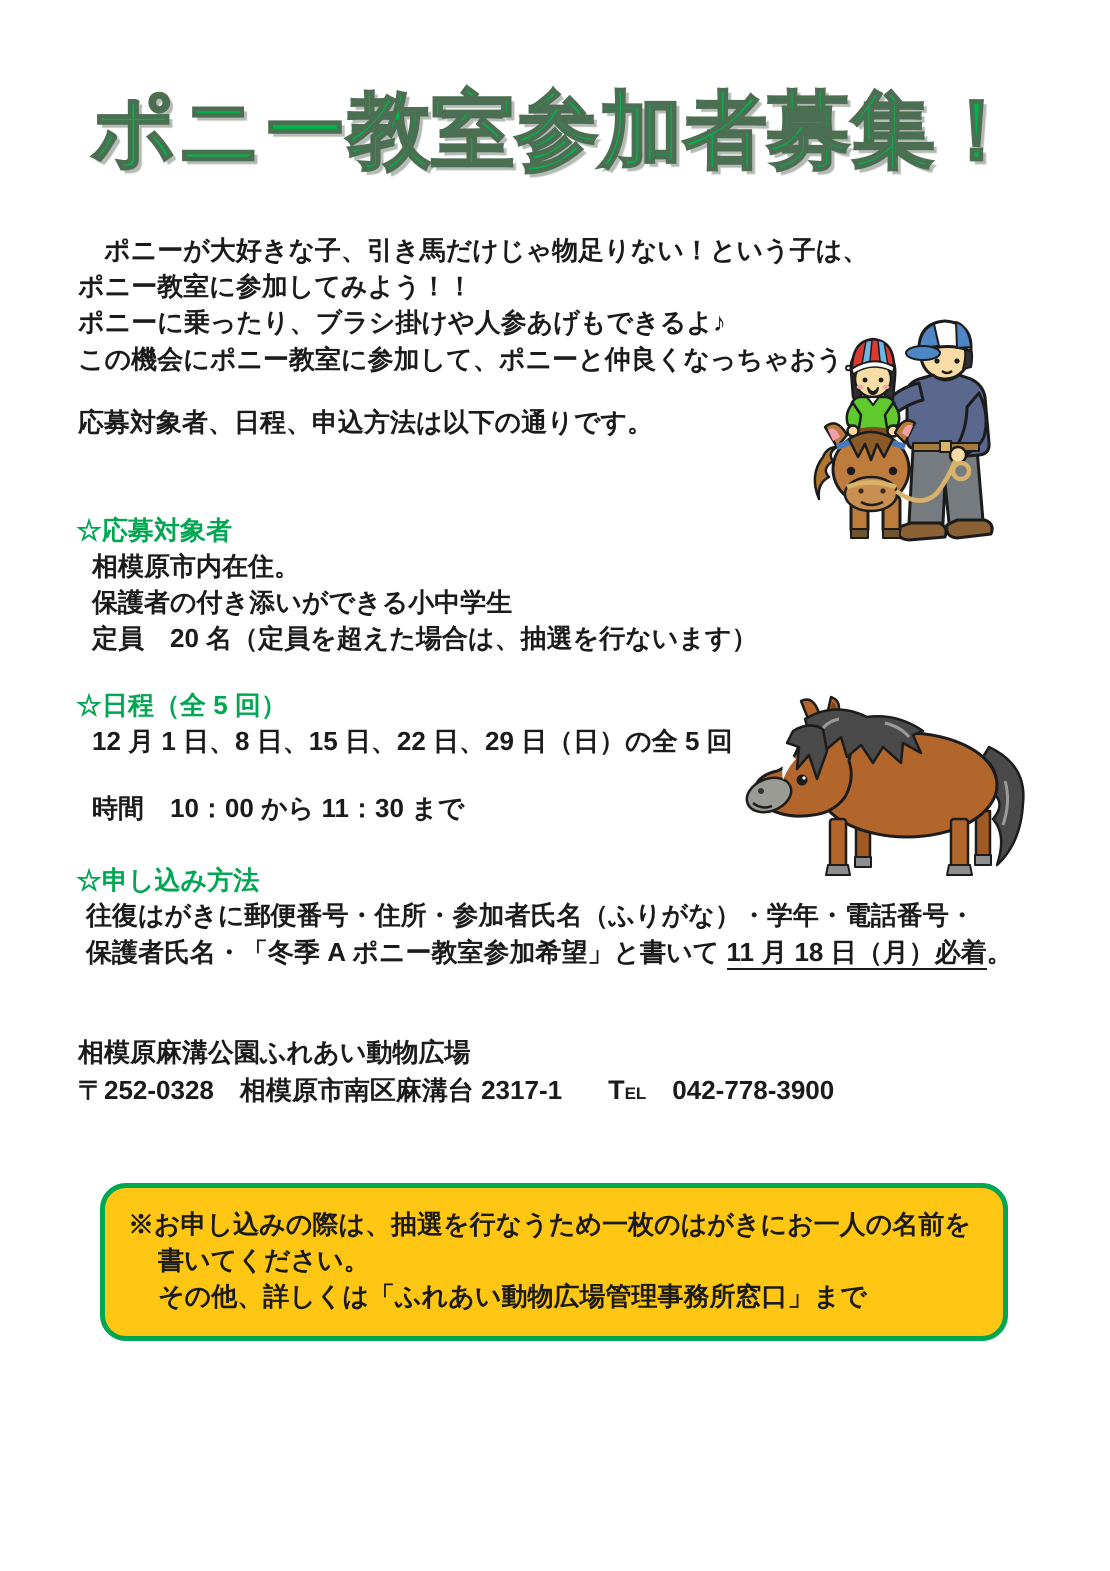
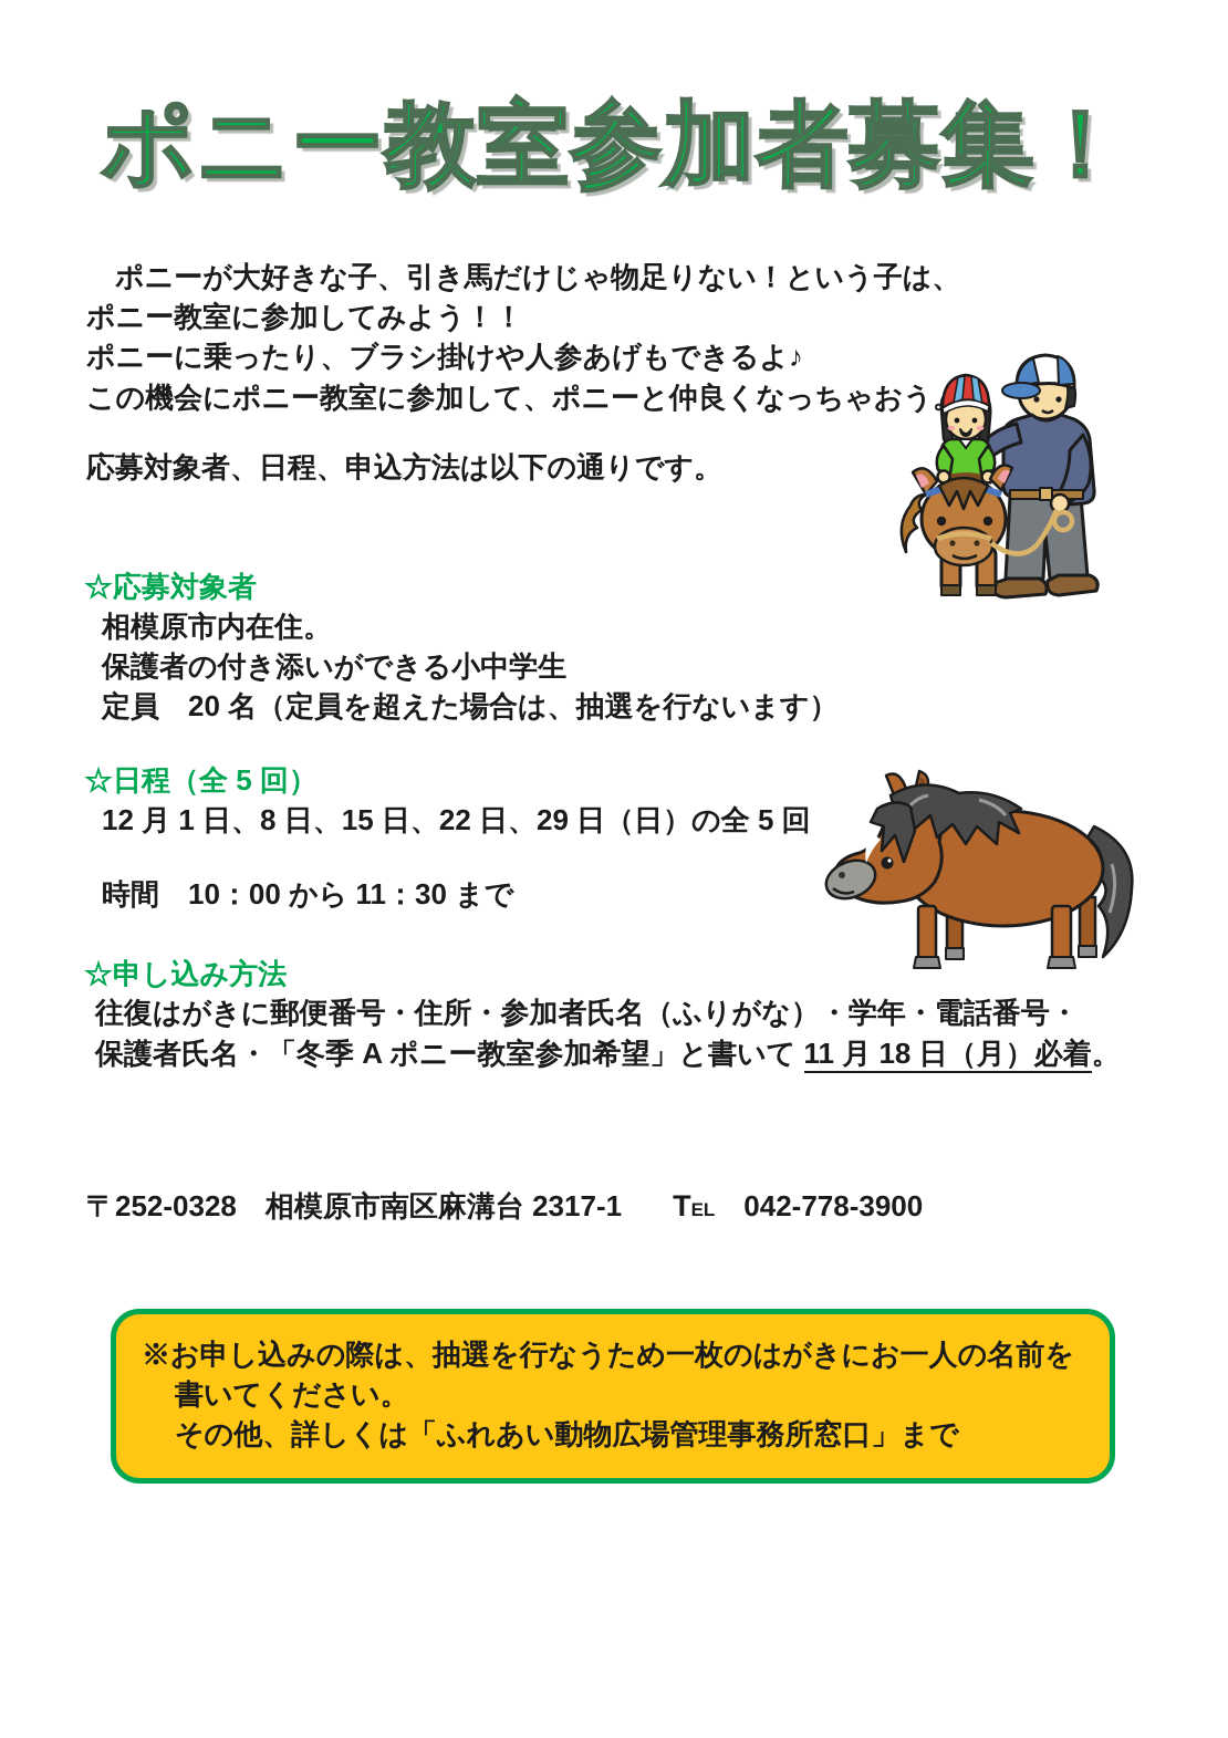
  ポニー教室参加者募集！
  ポニーが大好きな子、引き馬だけじゃ物足りない！という子は、
  ポニー教室に参加してみよう！！
  ポニーに乗ったり、ブラシ掛けや人参あげもできるよ♪
  この機会にポニー教室に参加して、ポニーと仲良くなっちゃおう
  応募対象者、日程、申込方法は以下の通りです。
  ☆応募対象者
  相模原市内在住。
  保護者の付き添いができる小中学生
  定員 20 名（定員を超えた場合は、抽選を行ないます）
  ☆日程（全 5 回）
  12 月 1 日、8 日、15 日、22 日、29 日（日）の全 5 回
  時間 10：00 から 11：30 まで
  ☆申し込み方法
  往復はがきに郵便番号・住所・参加者氏名（ふりがな）・学年・電話番号・
  保護者氏名・「冬季 A ポニー教室参加希望」と書いて 11 月 18 日（月）必着。
- 相模原麻溝公園ふれあい動物広場
  〒252-0328 相模原市南区麻溝台 2317-1 TEL 042-778-3900
  ※お申し込みの際は、抽選を行なうため一枚のはがきにお一人の名前を
  書いてください。
  その他、詳しくは「ふれあい動物広場管理事務所窓口」まで
